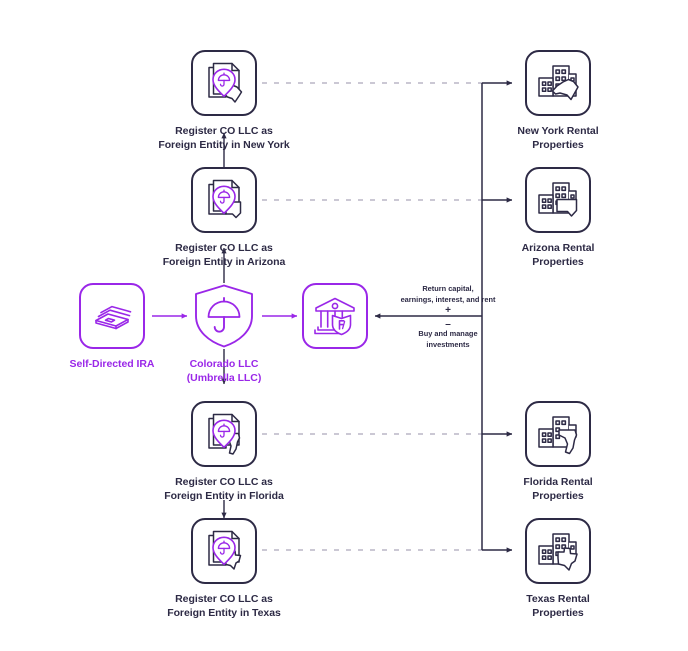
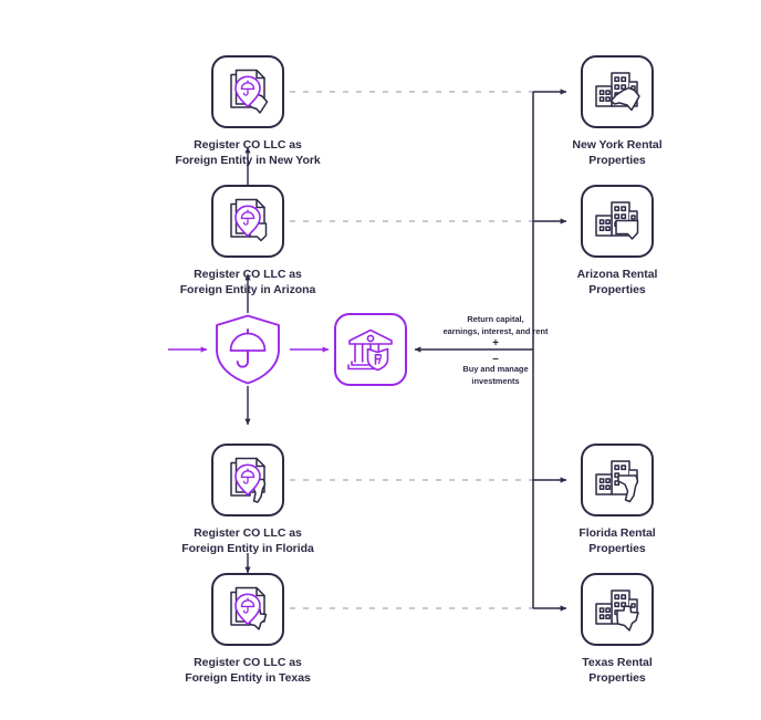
- Self-Directed IRA
- Colorado LLC
- (Umbrella LLC)
  Return capital,
  earnings, interest, and rent
  +
  –
  Buy and manage
  investments
  Register CO LLC as
  Foreign Entity in New York
  Register CO LLC as
  Foreign Entity in Arizona
  Register CO LLC as
  Foreign Entity in Florida
  Register CO LLC as
  Foreign Entity in Texas
  New York Rental
  Properties
  Arizona Rental
  Properties
  Florida Rental
  Properties
  Texas Rental
  Properties
